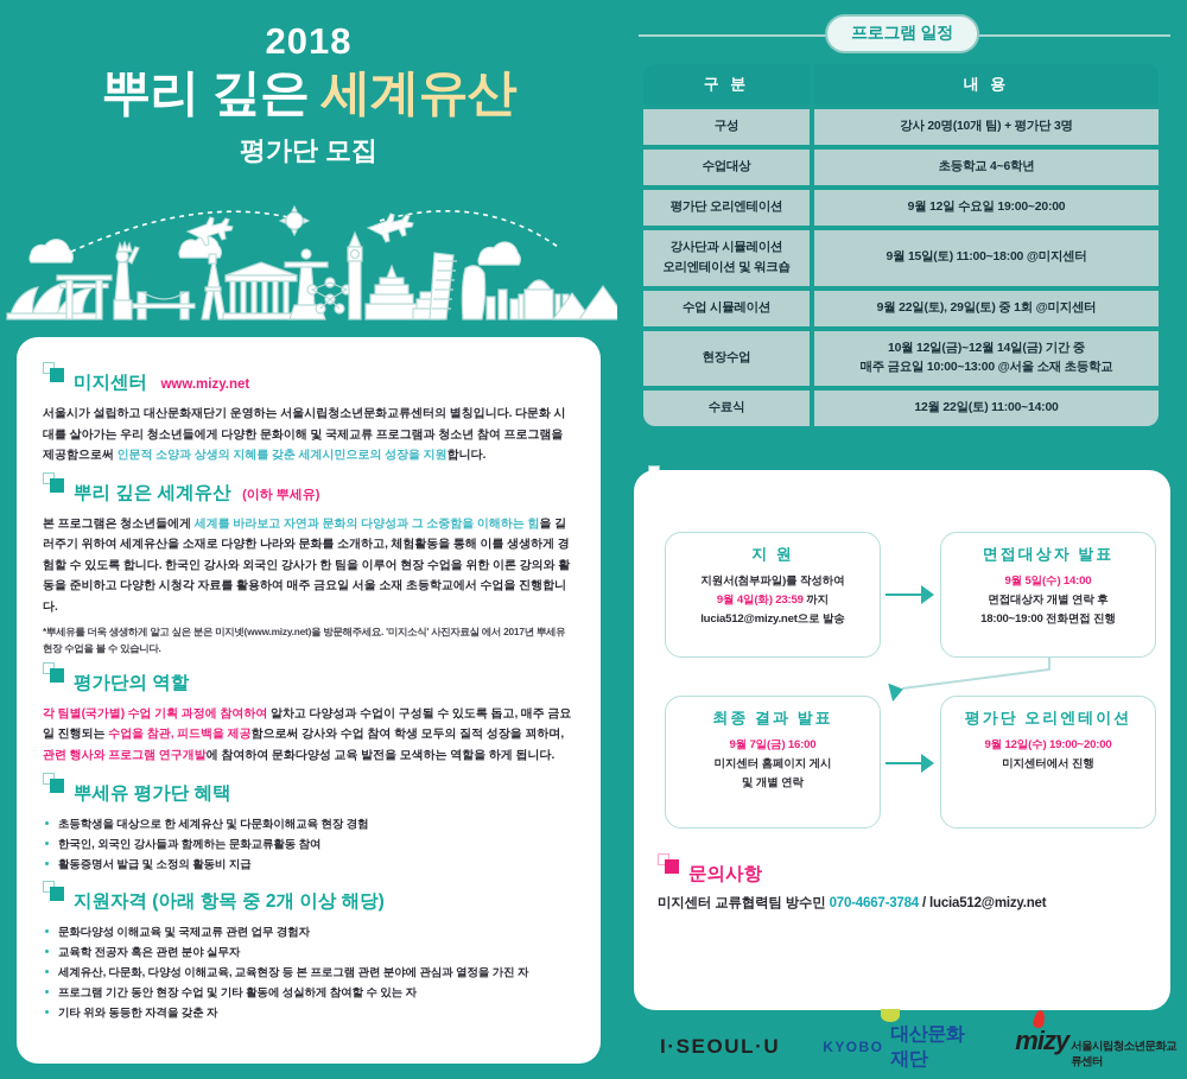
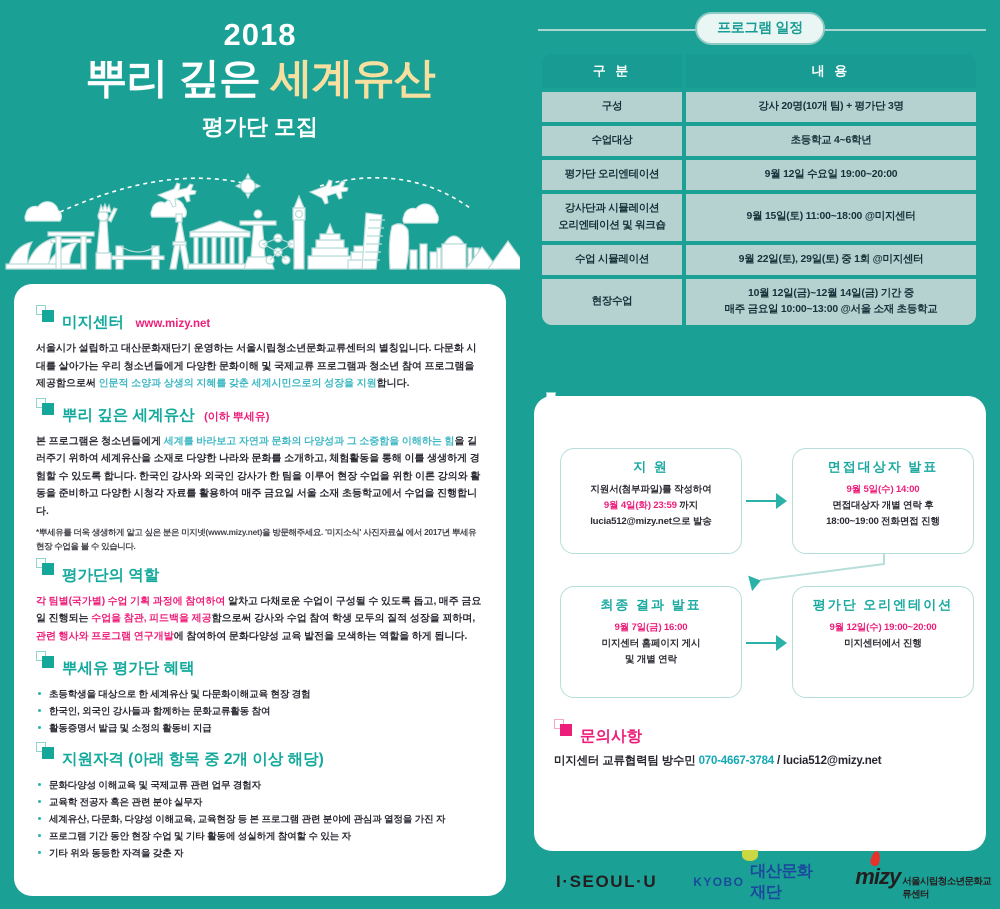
  2018
  뿌리 깊은 세계유산
  평가단 모집
  미지센터 www.mizy.net
  서울시가 설립하고 대산문화재단기 운영하는 서울시립청소년문화교류센터의 별칭입니다. 다문화 시대를 살아가는 우리 청소년들에게 다양한 문화이해 및 국제교류 프로그램과 청소년 참여 프로그램을 제공함으로써 인문적 소양과 상생의 지혜를 갖춘 세계시민으로의 성장을 지원합니다.
  뿌리 깊은 세계유산 (이하 뿌세유)
  본 프로그램은 청소년들에게 세계를 바라보고 자연과 문화의 다양성과 그 소중함을 이해하는 힘을 길러주기 위하여 세계유산을 소재로 다양한 나라와 문화를 소개하고, 체험활동을 통해 이를 생생하게 경험할 수 있도록 합니다. 한국인 강사와 외국인 강사가 한 팀을 이루어 현장 수업을 위한 이론 강의와 활동을 준비하고 다양한 시청각 자료를 활용하여 매주 금요일 서울 소재 초등학교에서 수업을 진행합니다.
  *뿌세유를 더욱 생생하게 알고 싶은 분은 미지넷(www.mizy.net)을 방문해주세요. '미지소식' 사진자료실 에서 2017년 뿌세유 현장 수업을 볼 수 있습니다.
  평가단의 역할
- 각 팀별(국가별) 수업 기획 과정에 참여하여 알차고 다양성과 수업이 구성될 수 있도록 돕고, 매주 금요일 진행되는 수업을 참관, 피드백을 제공함으로써 강사와 수업 참여 학생 모두의 질적 성장을 꾀하며, 관련 행사와 프로그램 연구개발에 참여하여 문화다양성 교육 발전을 모색하는 역할을 하게 됩니다.
+ 각 팀별(국가별) 수업 기획 과정에 참여하여 알차고 다채로운 수업이 구성될 수 있도록 돕고, 매주 금요일 진행되는 수업을 참관, 피드백을 제공함으로써 강사와 수업 참여 학생 모두의 질적 성장을 꾀하며, 관련 행사와 프로그램 연구개발에 참여하여 문화다양성 교육 발전을 모색하는 역할을 하게 됩니다.
  뿌세유 평가단 혜택
  초등학생을 대상으로 한 세계유산 및 다문화이해교육 현장 경험
  한국인, 외국인 강사들과 함께하는 문화교류활동 참여
  활동증명서 발급 및 소정의 활동비 지급
  지원자격 (아래 항목 중 2개 이상 해당)
  문화다양성 이해교육 및 국제교류 관련 업무 경험자
  교육학 전공자 혹은 관련 분야 실무자
  세계유산, 다문화, 다양성 이해교육, 교육현장 등 본 프로그램 관련 분야에 관심과 열정을 가진 자
  프로그램 기간 동안 현장 수업 및 기타 활동에 성실하게 참여할 수 있는 자
  기타 위와 동등한 자격을 갖춘 자
  프로그램 일정
  구 분	내 용
  구성	강사 20명(10개 팀) + 평가단 3명
  수업대상	초등학교 4~6학년
  평가단 오리엔테이션	9월 12일 수요일 19:00~20:00
  강사단과 시뮬레이션 오리엔테이션 및 워크숍	9월 15일(토) 11:00~18:00 @미지센터
  수업 시뮬레이션	9월 22일(토), 29일(토) 중 1회 @미지센터
  현장수업	10월 12일(금)~12월 14일(금) 기간 중 매주 금요일 10:00~13:00 @서울 소재 초등학교
- 수료식	12월 22일(토) 11:00~14:00
  지 원
  지원서(첨부파일)를 작성하여
  9월 4일(화) 23:59 까지
  lucia512@mizy.net으로 발송
  면접대상자 발표
  9월 5일(수) 14:00
  면접대상자 개별 연락 후
  18:00~19:00 전화면접 진행
  최종 결과 발표
  9월 7일(금) 16:00
  미지센터 홈페이지 게시
  및 개별 연락
  평가단 오리엔테이션
  9월 12일(수) 19:00~20:00
  미지센터에서 진행
  문의사항
  미지센터 교류협력팀 방수민 070-4667-3784 / lucia512@mizy.net
  I·SEOUL·U
  KYOBO
  대산문화재단
  mizy
  서울시립청소년문화교류센터
